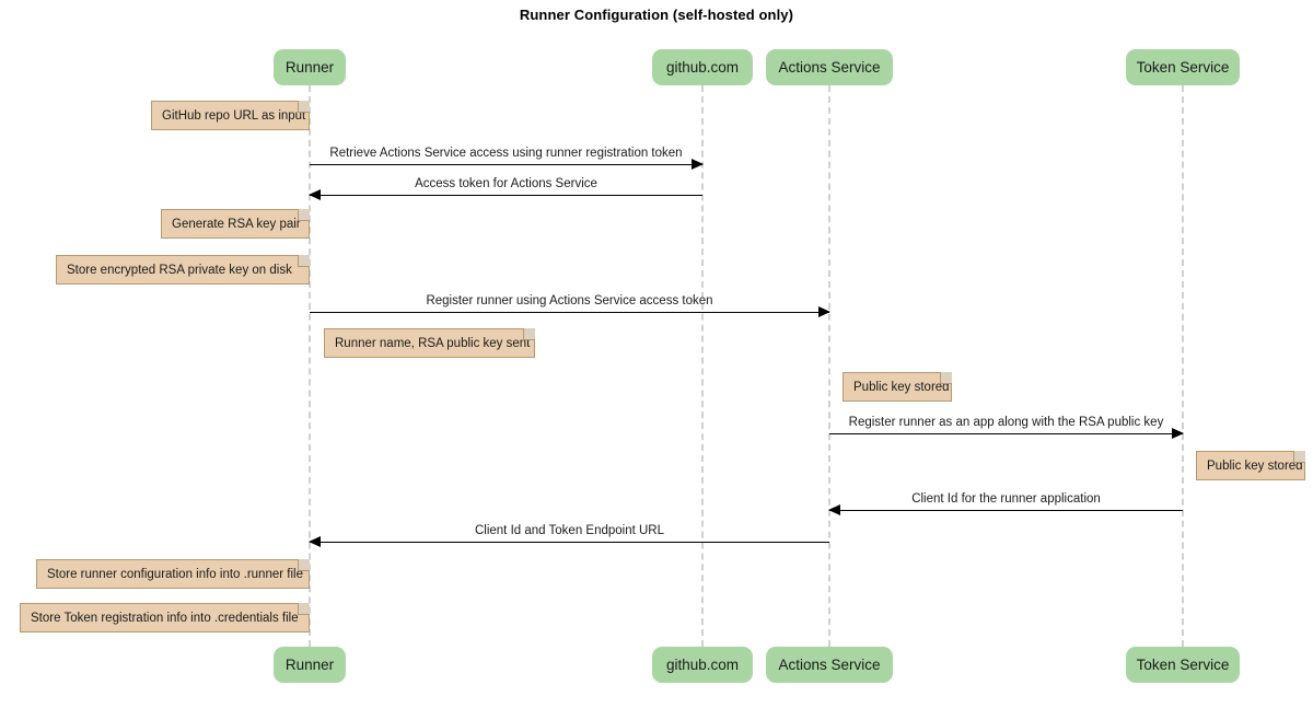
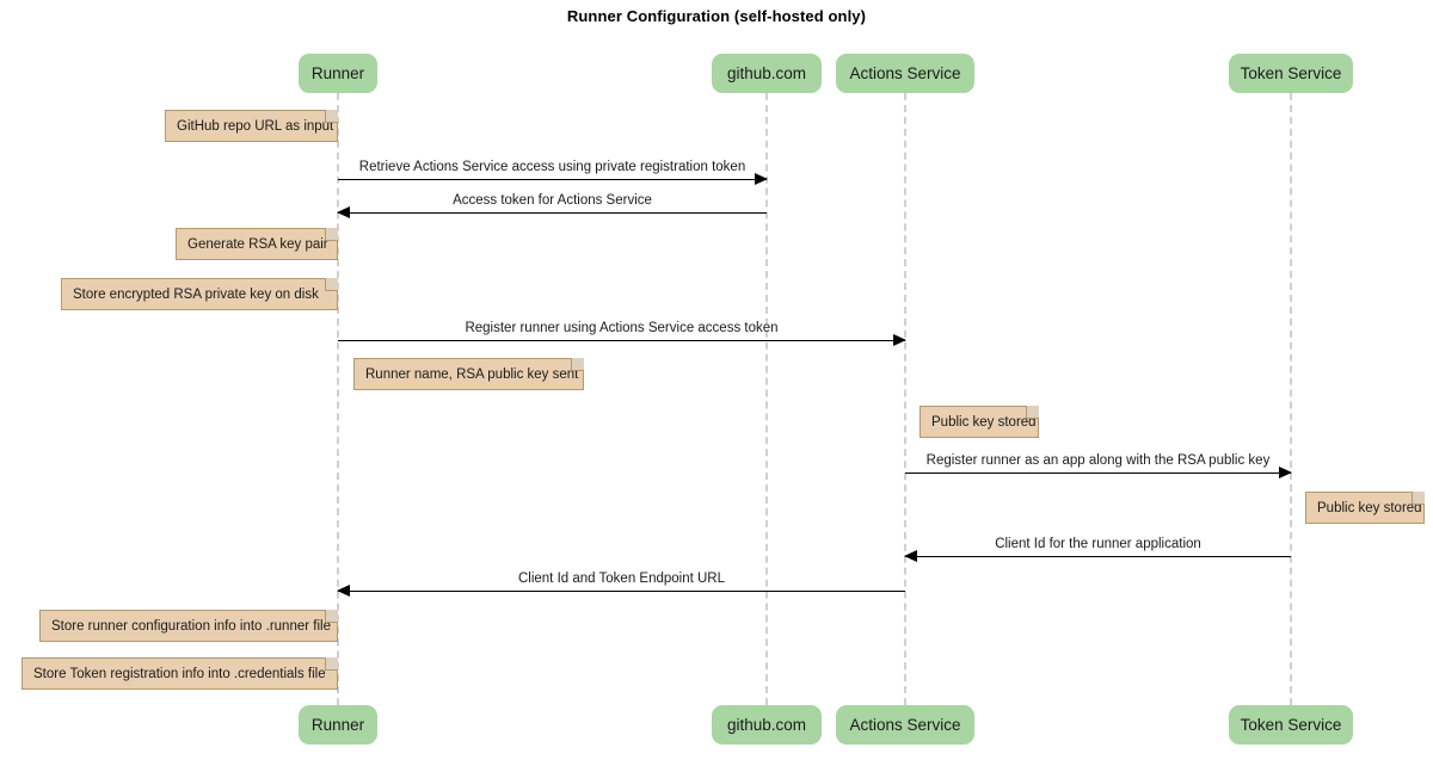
  Runner Configuration (self-hosted only)
  Runner
  github.com
  Actions Service
  Token Service
  Runner
  github.com
  Actions Service
  Token Service
- Retrieve Actions Service access using runner registration token
+ Retrieve Actions Service access using private registration token
  Access token for Actions Service
  Register runner using Actions Service access token
  Register runner as an app along with the RSA public key
  Client Id for the runner application
  Client Id and Token Endpoint URL
  GitHub repo URL as input
  Generate RSA key pair
  Store encrypted RSA private key on disk
  Runner name, RSA public key sent
  Public key stored
  Public key stored
  Store runner configuration info into .runner file
  Store Token registration info into .credentials file
